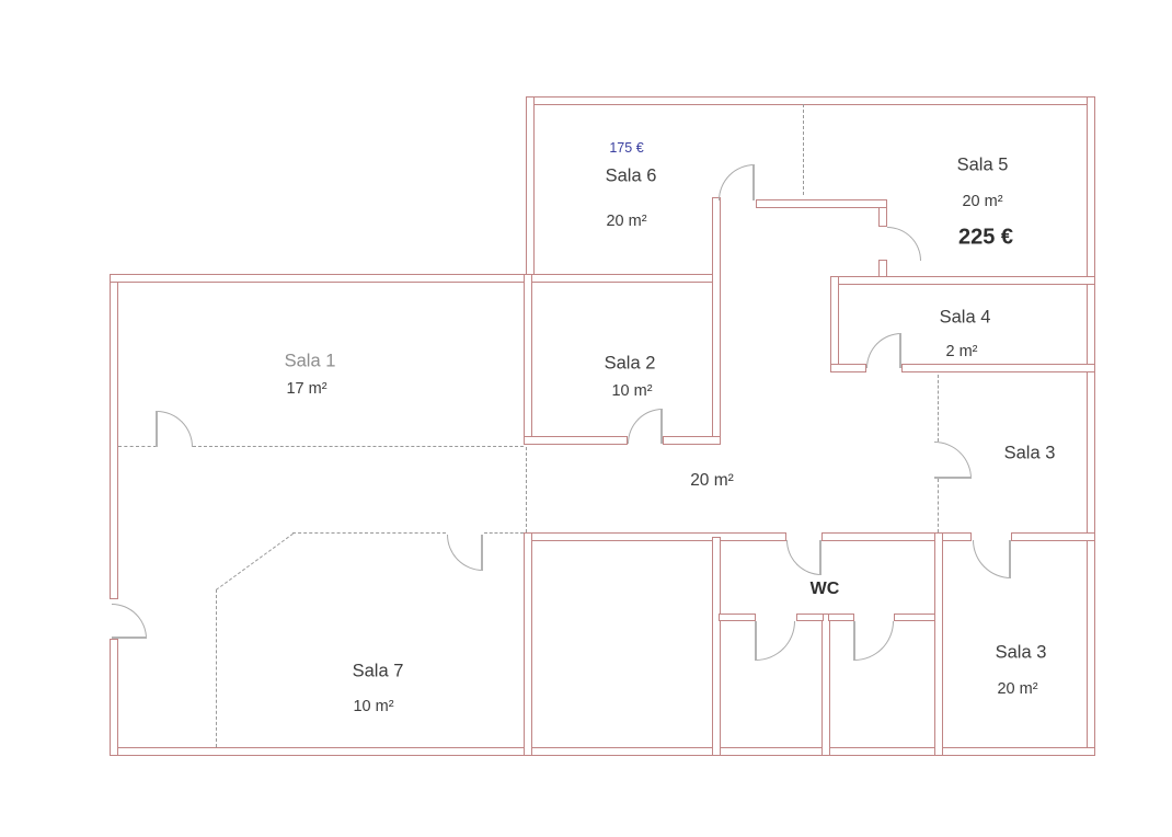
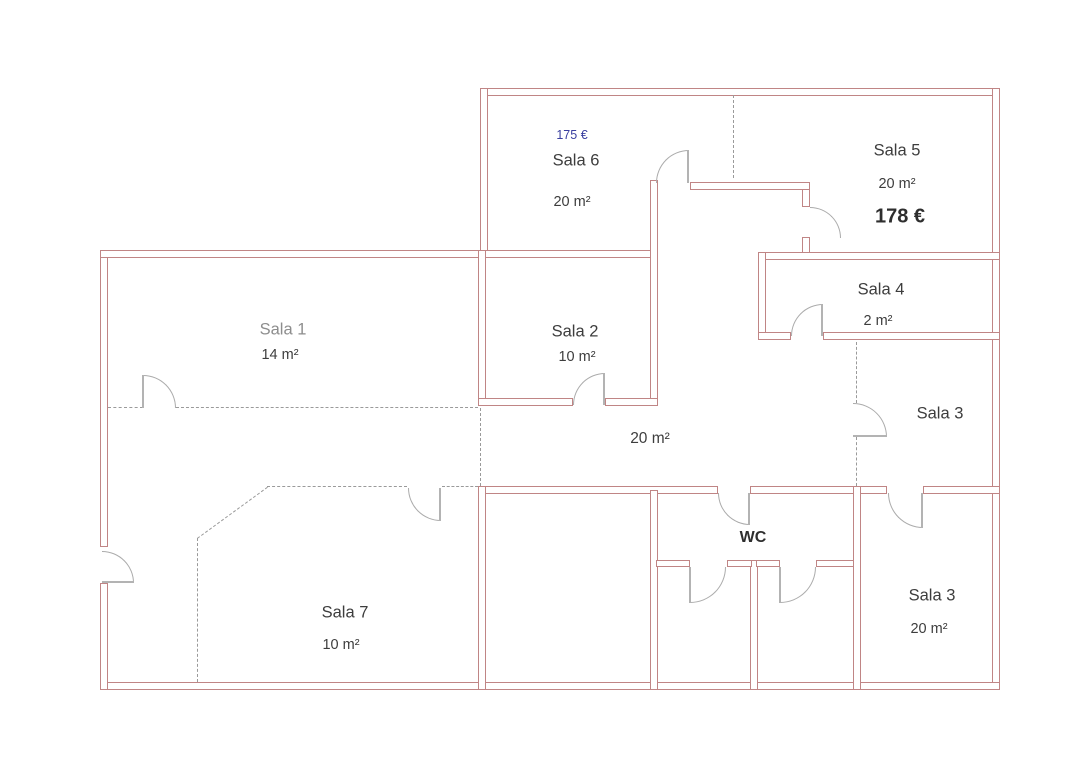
  175 €
  Sala 6
  20 m²
  Sala 5
  20 m²
- 225 €
+ 178 €
  Sala 4
  2 m²
  Sala 1
- 17 m²
+ 14 m²
  Sala 2
  10 m²
  20 m²
  Sala 3
  WC
  Sala 3
  20 m²
  Sala 7
  10 m²
